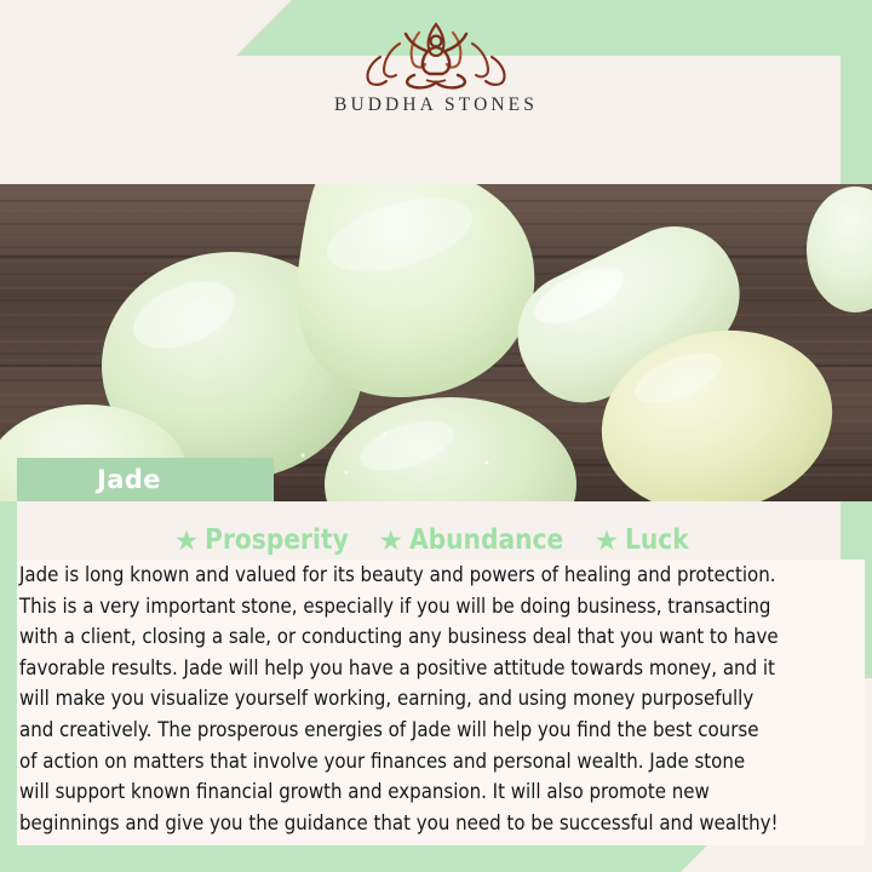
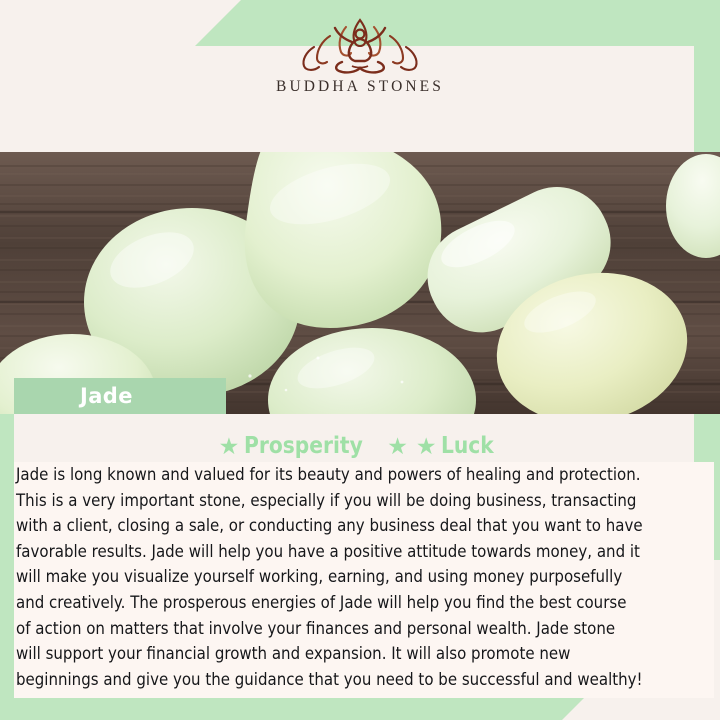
  BUDDHA STONES
  Jade
  ★
  Prosperity
  ★
- Abundance
  ★
  Luck
- Jade is long known and valued for its beauty and powers of healing and protection. This is a very important stone, especially if you will be doing business, transacting with a client, closing a sale, or conducting any business deal that you want to have favorable results. Jade will help you have a positive attitude towards money, and it will make you visualize yourself working, earning, and using money purposefully and creatively. The prosperous energies of Jade will help you find the best course of action on matters that involve your finances and personal wealth. Jade stone will support known financial growth and expansion. It will also promote new beginnings and give you the guidance that you need to be successful and wealthy!
+ Jade is long known and valued for its beauty and powers of healing and protection. This is a very important stone, especially if you will be doing business, transacting with a client, closing a sale, or conducting any business deal that you want to have favorable results. Jade will help you have a positive attitude towards money, and it will make you visualize yourself working, earning, and using money purposefully and creatively. The prosperous energies of Jade will help you find the best course of action on matters that involve your finances and personal wealth. Jade stone will support your financial growth and expansion. It will also promote new beginnings and give you the guidance that you need to be successful and wealthy!
